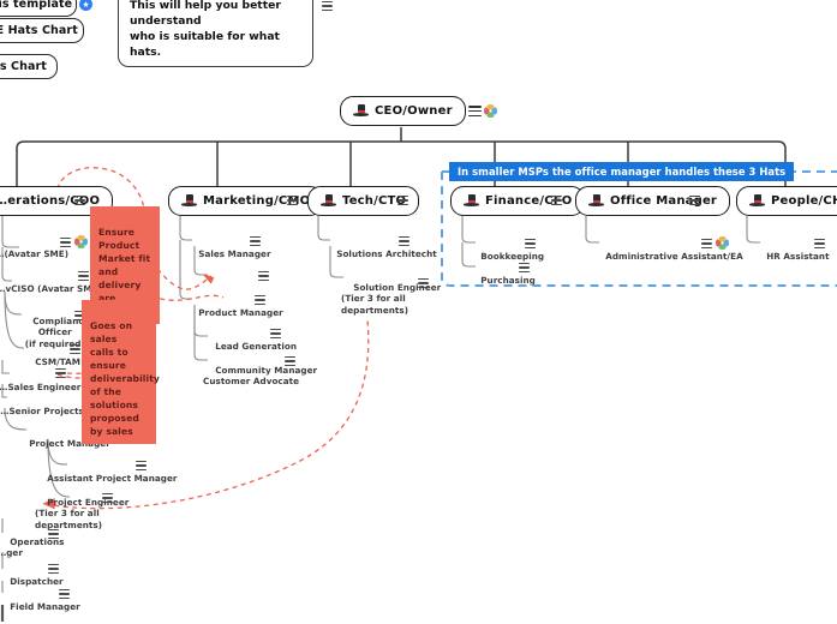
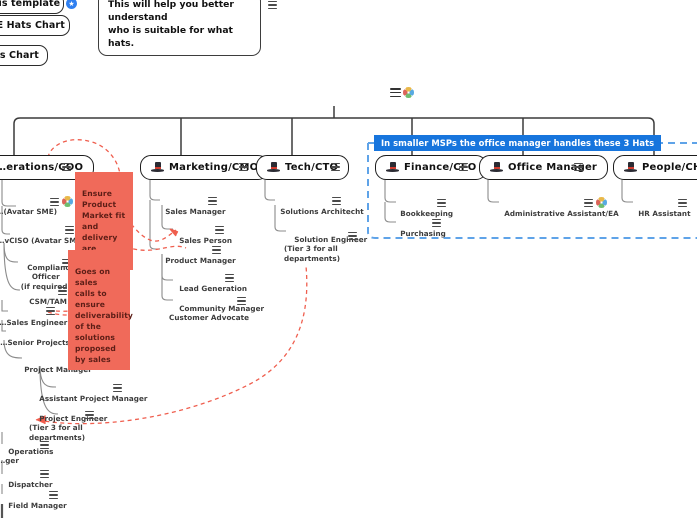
  is template
  ★
  This will help you better understand
  who is suitable for what hats.
- CEO/Owner
  In smaller MSPs the office manager handles these 3 Hats
  …erations/O
  Marketing/CO
  Tech/CT
  Finance/CO
  Office Maner
  People/C
  (Avatar SME)
  …vCISO (Avatar SM
  Complian
  Officer
  (if requir
  CSM/TAM
  …Sales Engineer
  Assistant Project Manager
  Project Engeer
  (Tier 3 for all
  departments)
  Operations
  …ger
  Dispatcher
  Field Manager
  Sales Manager
+ Sales Person
  Product Manager
  Lead Generation
  Community Manager
  Customer Advocate
  Solutions Architecht
  Solution Enger
  (Tier 3 for all
  departments)
  Bookkeeping
  Purchasing
  Administrative Assistant/EA
  HR Assistant
  Ensure Product
  Market fit and
  delivery are
  Goes on sales
  calls to ensure
  deliverability
  of the solutions
  proposed
  by sales
